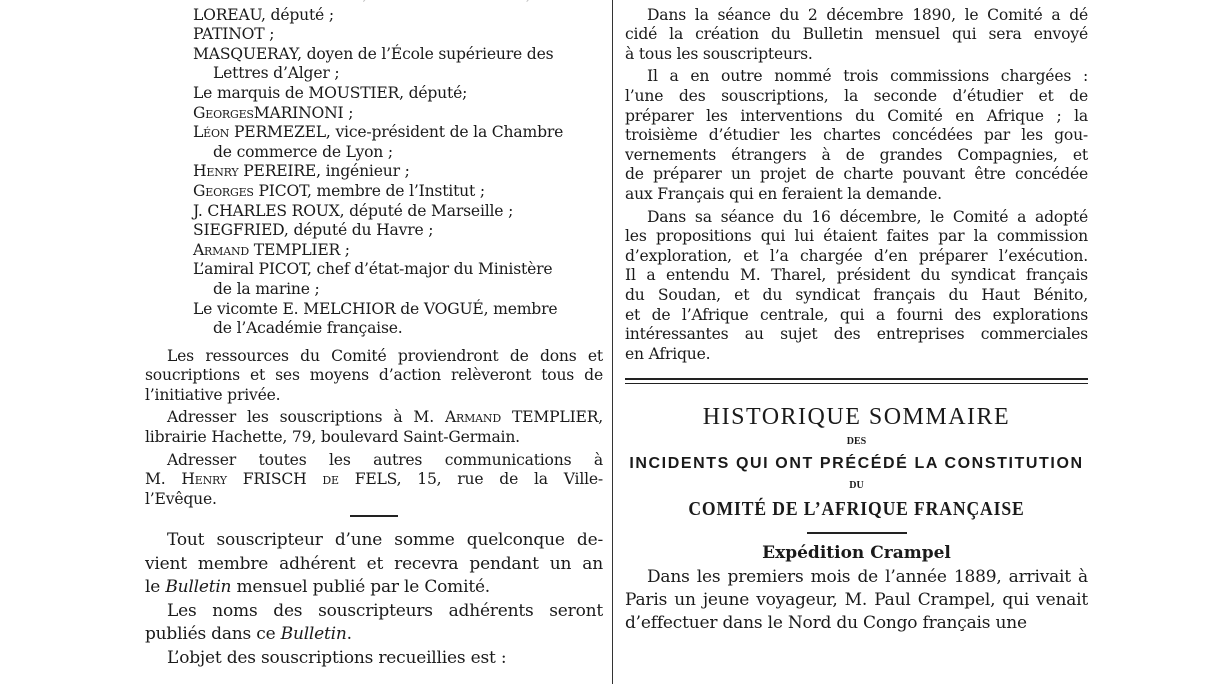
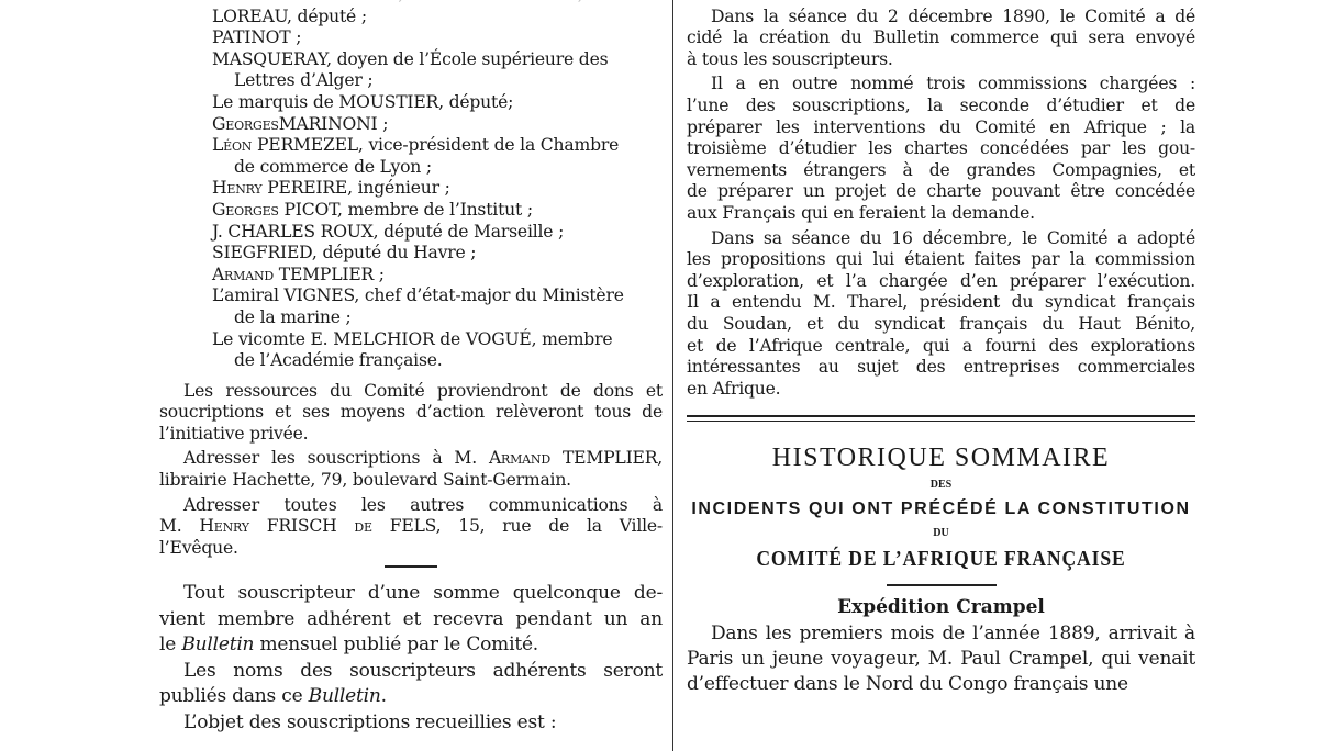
  LOREAU, député ;
  PATINOT ;
  MASQUERAY, doyen de l’École supérieure des
  Lettres d’Alger ;
  Le marquis de MOUSTIER, député;
  GeorgesMARINONI ;
  Léon PERMEZEL, vice-président de la Chambre
  de commerce de Lyon ;
  Henry PEREIRE, ingénieur ;
  Georges PICOT, membre de l’Institut ;
  J. CHARLES ROUX, député de Marseille ;
  SIEGFRIED, député du Havre ;
  Armand TEMPLIER ;
- L’amiral PICOT, chef d’état-major du Ministère
+ L’amiral VIGNES, chef d’état-major du Ministère
  de la marine ;
  Le vicomte E. MELCHIOR de VOGUÉ, membre
  de l’Académie française.
  Les ressources du Comité proviendront de dons et
  soucriptions et ses moyens d’action relèveront tous de
  l’initiative privée.
  Adresser les souscriptions à M. Armand TEMPLIER,
  librairie Hachette, 79, boulevard Saint-Germain.
  Adresser toutes les autres communications à
  M. Henry FRISCH de FELS, 15, rue de la Ville-
  l’Evêque.
  Tout souscripteur d’une somme quelconque de-
  vient membre adhérent et recevra pendant un an
  le Bulletin mensuel publié par le Comité.
  Les noms des souscripteurs adhérents seront
  publiés dans ce Bulletin.
  L’objet des souscriptions recueillies est :
  Dans la séance du 2 décembre 1890, le Comité a dé
- cidé la création du Bulletin mensuel qui sera envoyé
+ cidé la création du Bulletin commerce qui sera envoyé
  à tous les souscripteurs.
  Il a en outre nommé trois commissions chargées :
  l’une des souscriptions, la seconde d’étudier et de
  préparer les interventions du Comité en Afrique ; la
  troisième d’étudier les chartes concédées par les gou-
  vernements étrangers à de grandes Compagnies, et
  de préparer un projet de charte pouvant être concédée
  aux Français qui en feraient la demande.
  Dans sa séance du 16 décembre, le Comité a adopté
  les propositions qui lui étaient faites par la commission
  d’exploration, et l’a chargée d’en préparer l’exécution.
  Il a entendu M. Tharel, président du syndicat français
  du Soudan, et du syndicat français du Haut Bénito,
  et de l’Afrique centrale, qui a fourni des explorations
  intéressantes au sujet des entreprises commerciales
  en Afrique.
  HISTORIQUE SOMMAIRE
  DES
  INCIDENTS QUI ONT PRÉCÉDÉ LA CONSTITUTION
  DU
  COMITÉ DE L’AFRIQUE FRANÇAISE
  Expédition Crampel
  Dans les premiers mois de l’année 1889, arrivait à
  Paris un jeune voyageur, M. Paul Crampel, qui venait
  d’effectuer dans le Nord du Congo français une
